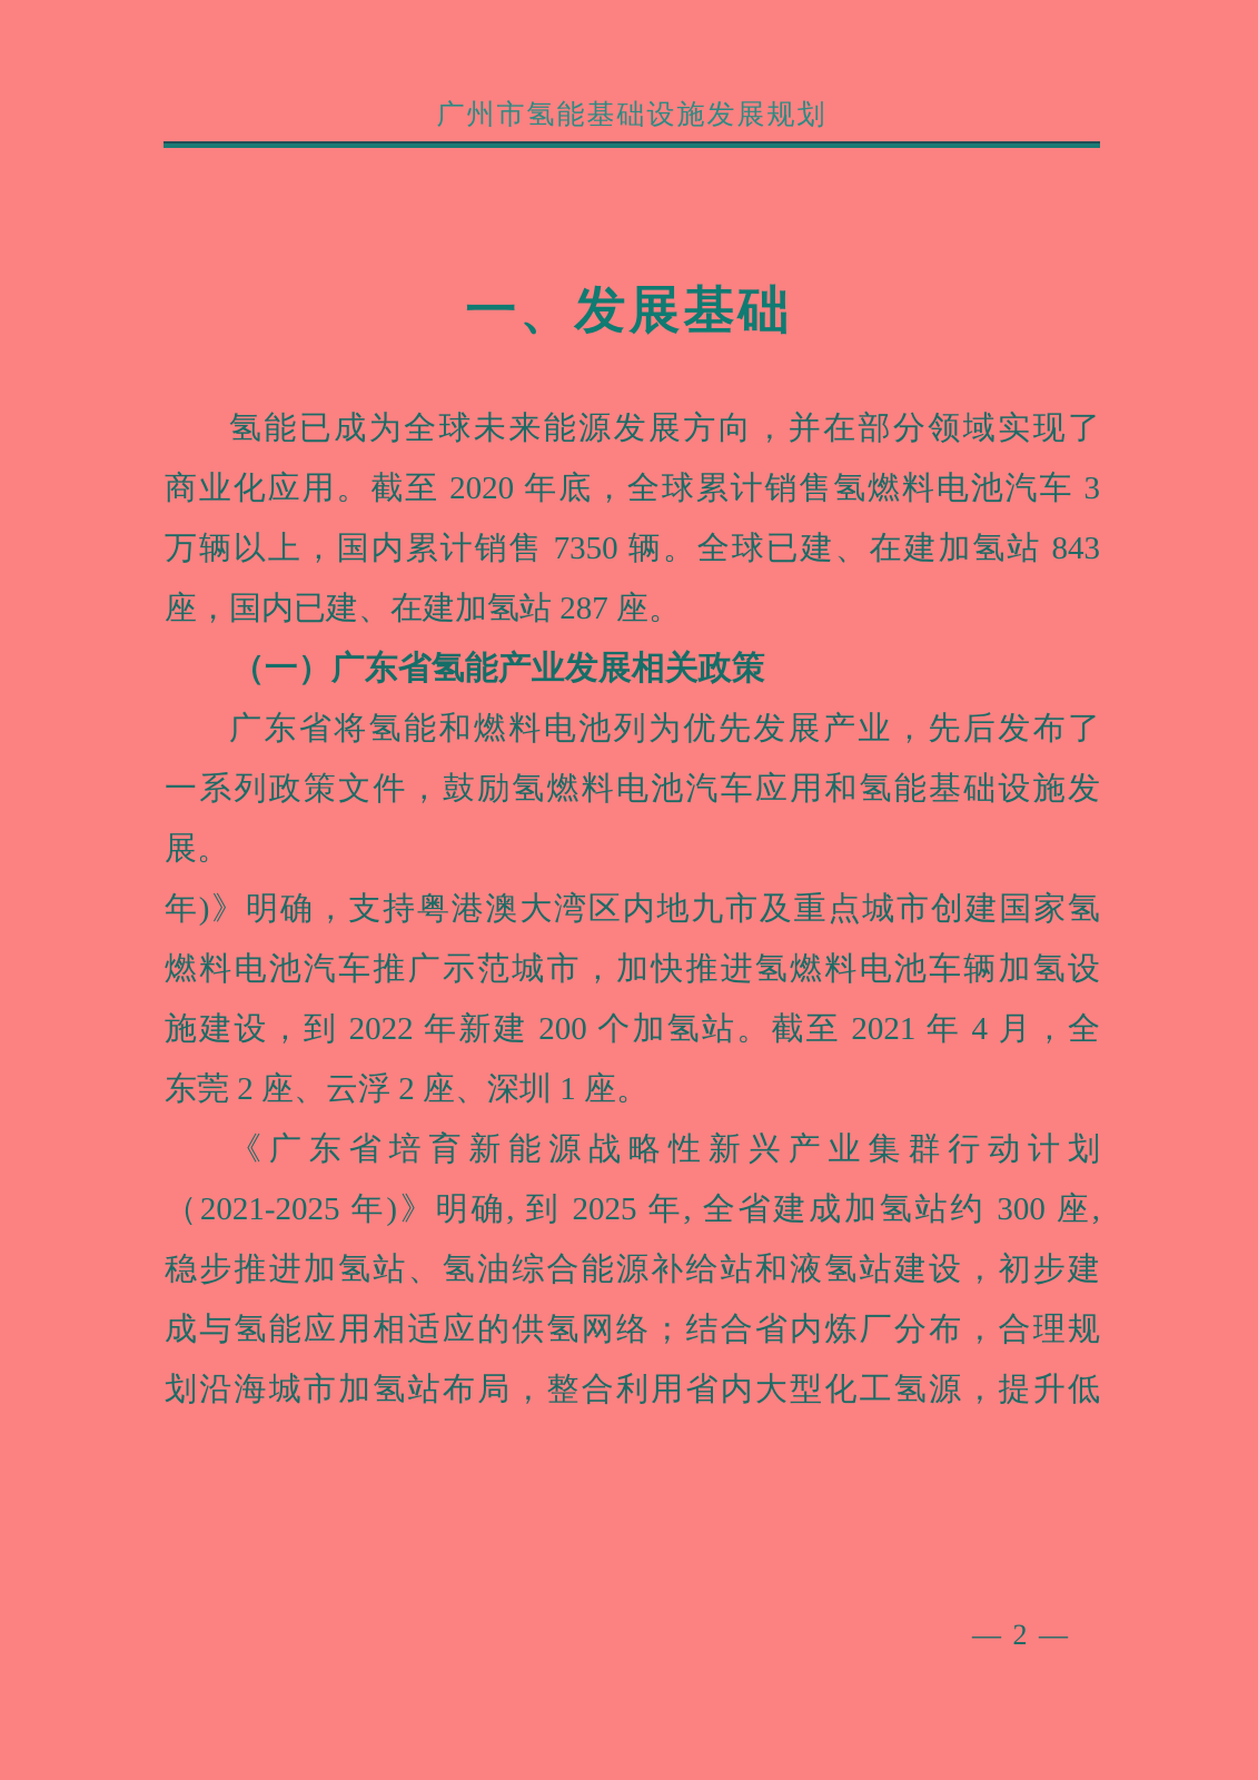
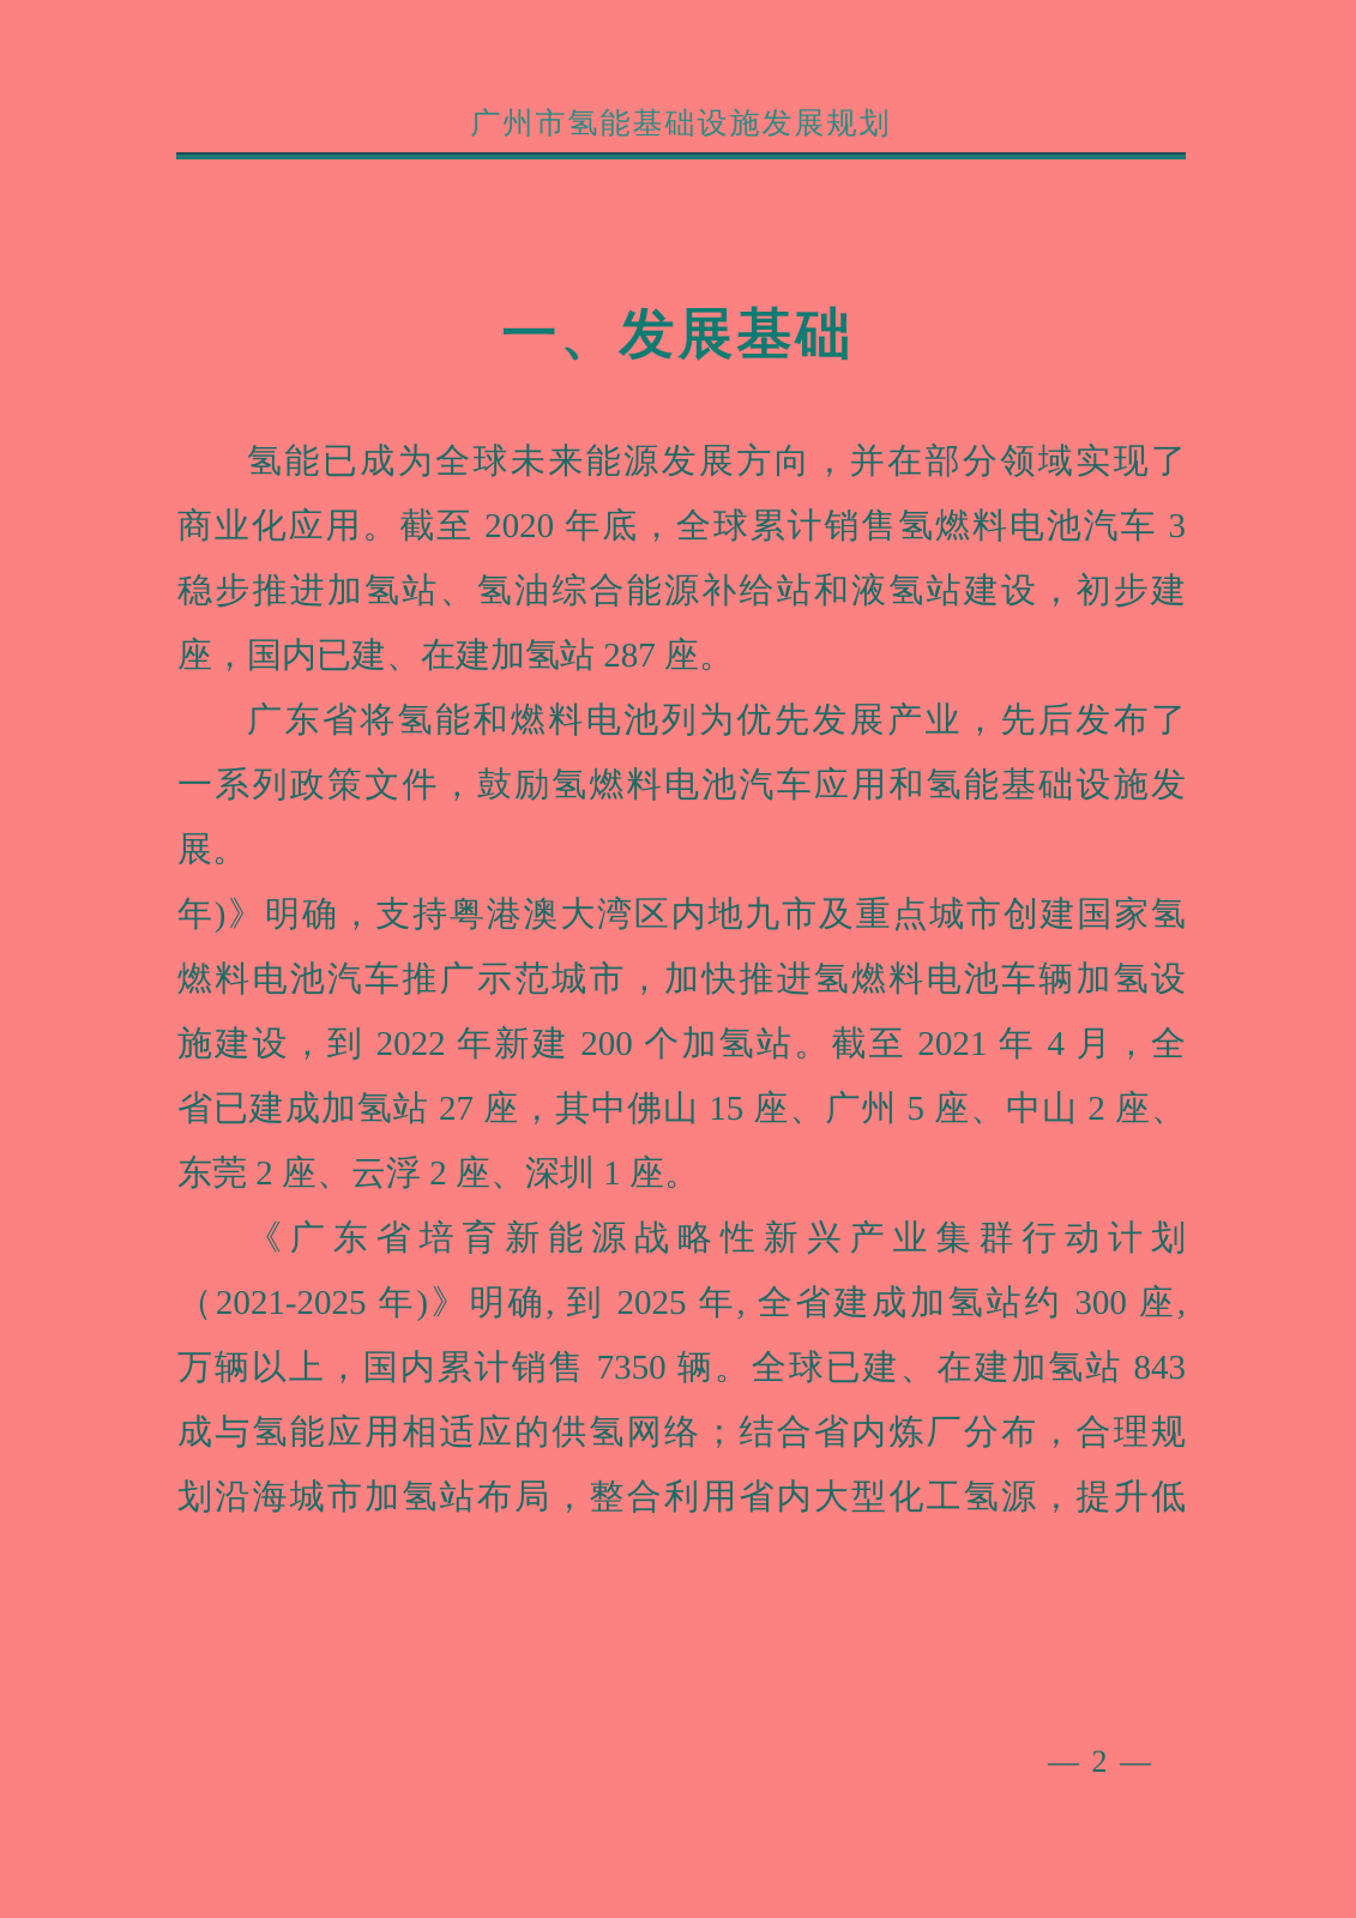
  广州市氢能基础设施发展规划
  一、发展基础
  氢能已成为全球未来能源发展方向，并在部分领域实现了
  商业化应用。截至 2020 年底，全球累计销售氢燃料电池汽车 3
- 万辆以上，国内累计销售 7350 辆。全球已建、在建加氢站 843
+ 稳步推进加氢站、氢油综合能源补给站和液氢站建设，初步建
  座，国内已建、在建加氢站 287 座。
- （一）广东省氢能产业发展相关政策
  广东省将氢能和燃料电池列为优先发展产业，先后发布了
  一系列政策文件，鼓励氢燃料电池汽车应用和氢能基础设施发
  展。
  年)》明确，支持粤港澳大湾区内地九市及重点城市创建国家氢
  燃料电池汽车推广示范城市，加快推进氢燃料电池车辆加氢设
  施建设，到 2022 年新建 200 个加氢站。截至 2021 年 4 月，全
+ 省已建成加氢站 27 座，其中佛山 15 座、广州 5 座、中山 2 座、
  东莞 2 座、云浮 2 座、深圳 1 座。
  《广东省培育新能源战略性新兴产业集群行动计划
  （2021-2025 年)》明确, 到 2025 年, 全省建成加氢站约 300 座,
- 稳步推进加氢站、氢油综合能源补给站和液氢站建设，初步建
+ 万辆以上，国内累计销售 7350 辆。全球已建、在建加氢站 843
  成与氢能应用相适应的供氢网络；结合省内炼厂分布，合理规
  划沿海城市加氢站布局，整合利用省内大型化工氢源，提升低
  — 2 —
